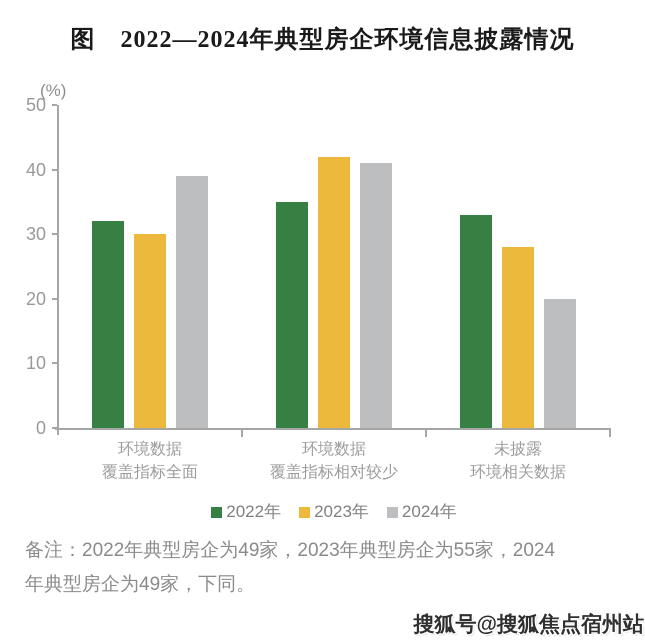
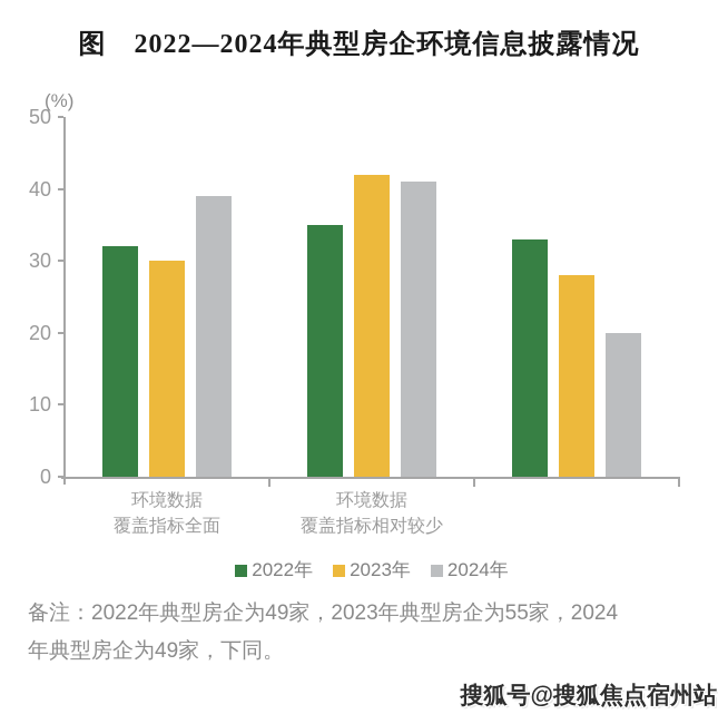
  图 2022—2024年典型房企环境信息披露情况
  (%)
  0
  10
  20
  30
  40
  50
  环境数据
  覆盖指标全面
  环境数据
  覆盖指标相对较少
- 未披露
- 环境相关数据
  2022年
  2023年
  2024年
  备注：2022年典型房企为49家，2023年典型房企为55家，2024
  年典型房企为49家，下同。
  搜狐号@搜狐焦点宿州站
